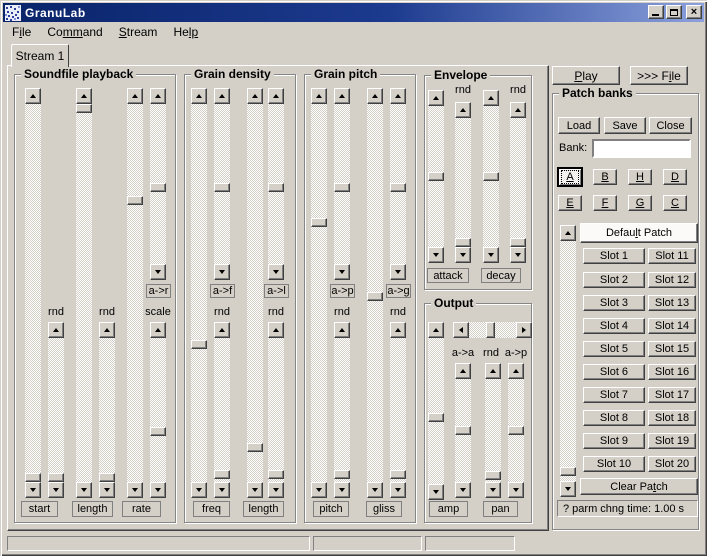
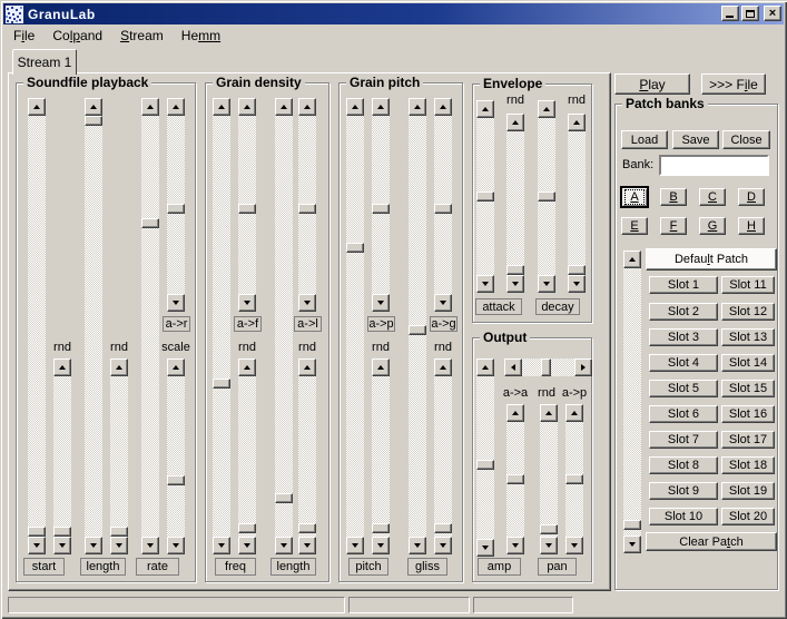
  GranuLab
  ×
  File
- Command
+ Colpand
  Stream
- Help
+ Hemm
  Stream 1
  Soundfile playback
  Grain density
  Grain pitch
  Envelope
  Output
  Patch banks
  a->r
  rnd
  rnd
  scale
  start
  length
  rate
  a->f
  a->l
  rnd
  rnd
  freq
  length
  a->p
  a->g
  rnd
  rnd
  pitch
  gliss
  rnd
  rnd
  attack
  decay
  a->a
  rnd
  a->p
  amp
  pan
  Play
  >>> File
  Load
  Save
  Close
  Bank:
  A
  B
- H
+ C
  D
  E
  F
  G
- C
+ H
  Default Patch
  Slot 1
  Slot 2
  Slot 3
  Slot 4
  Slot 5
  Slot 6
  Slot 7
  Slot 8
  Slot 9
  Slot 10
  Slot 11
  Slot 12
  Slot 13
  Slot 14
  Slot 15
  Slot 16
  Slot 17
  Slot 18
  Slot 19
  Slot 20
  Clear Patch
- ? parm chng time: 1.00 s
